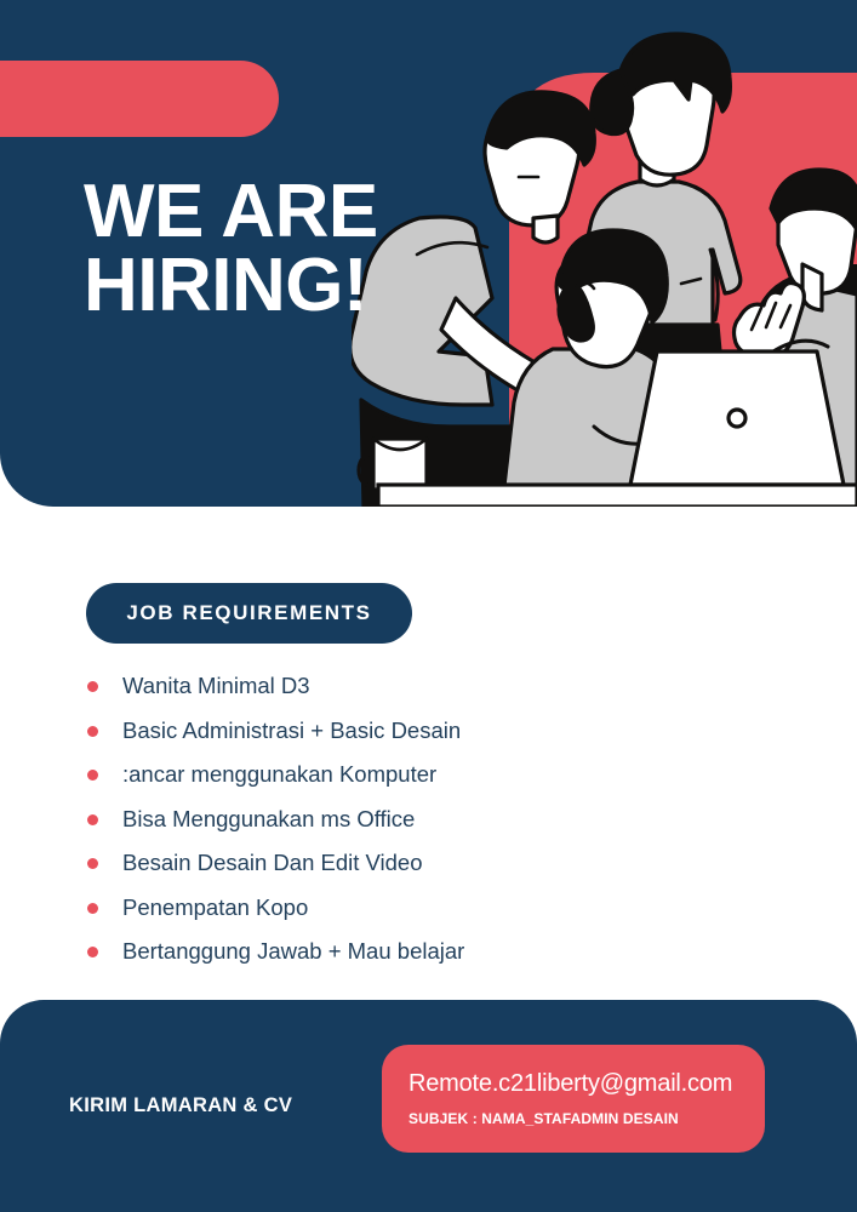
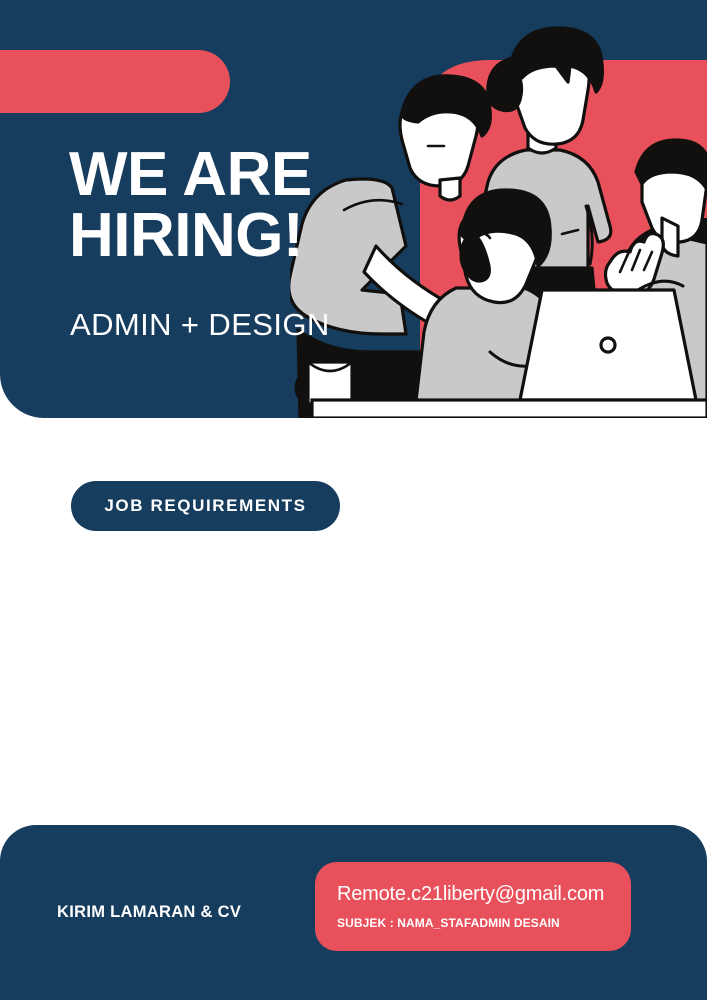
  WE ARE
  HIRING!
+ ADMIN + DESIGN
  JOB REQUIREMENTS
- Wanita Minimal D3
- Basic Administrasi + Basic Desain
- :ancar menggunakan Komputer
- Bisa Menggunakan ms Office
- Besain Desain Dan Edit Video
- Penempatan Kopo
- Bertanggung Jawab + Mau belajar
  KIRIM LAMARAN & CV
  Remote.c21liberty@gmail.com
  SUBJEK : NAMA_STAFADMIN DESAIN
